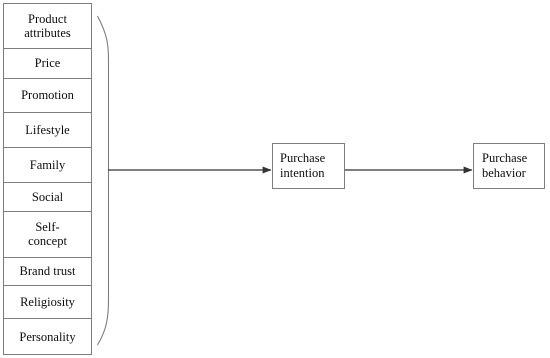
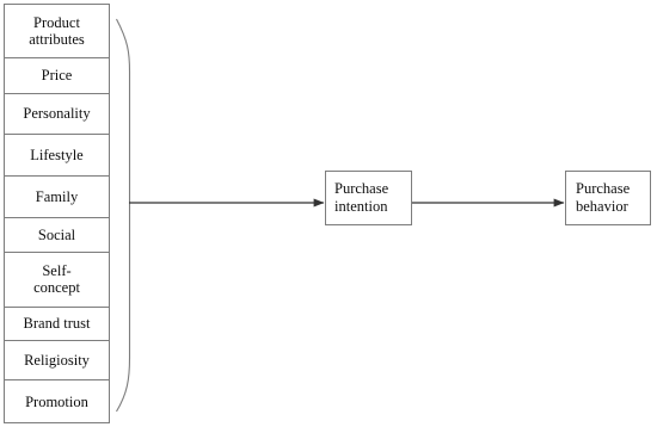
  Product
  attributes
  Price
- Promotion
+ Personality
  Lifestyle
  Family
  Social
  Self-
  concept
  Brand trust
  Religiosity
- Personality
+ Promotion
  Purchase
  intention
  Purchase
  behavior
